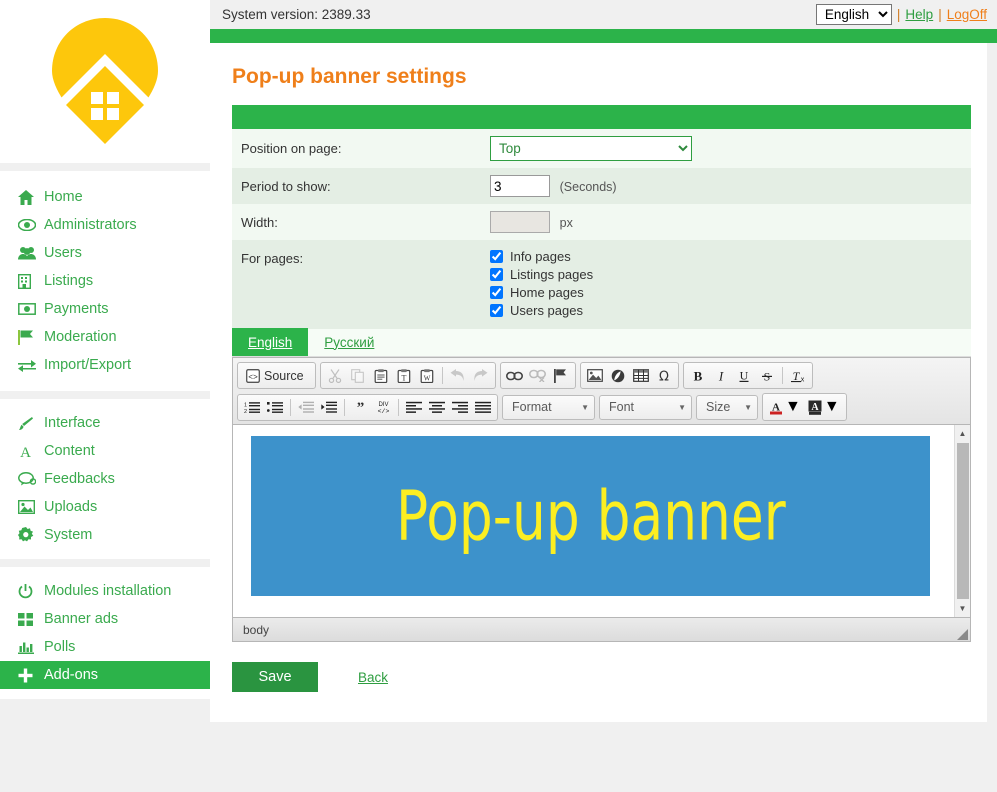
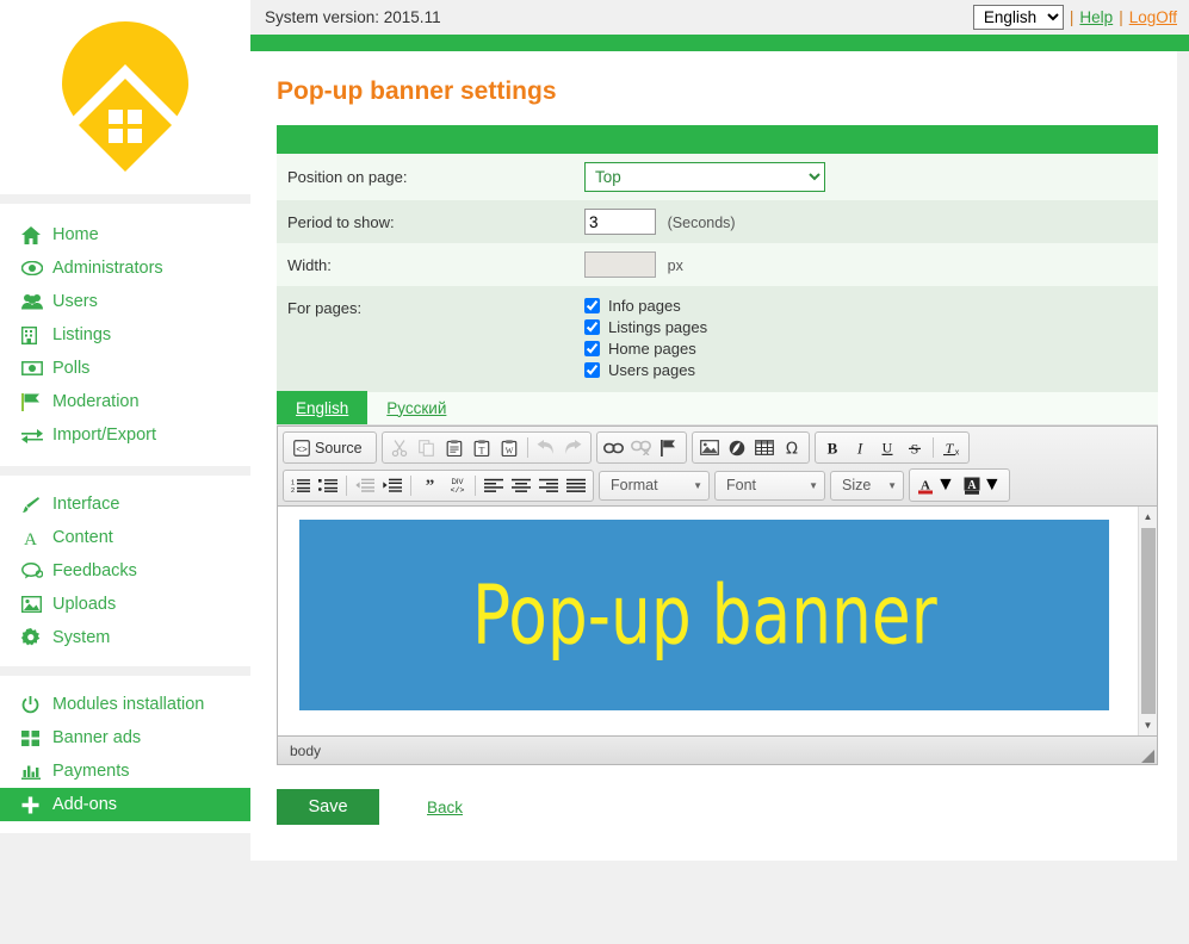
  Home
  Administrators
  Users
  Listings
- Payments
+ Polls
  Moderation
  Import/Export
  Interface
  A
  Content
  Feedbacks
  Uploads
  System
  Modules installation
  Banner ads
- Polls
+ Payments
  Add-ons
- System version: 2389.33
+ System version: 2015.11
  English
  |
  Help
  |
  LogOff
  Pop-up banner settings
  Position on page:	Top
  Period to show:	3 (Seconds)
  Width:	px
  For pages:	Info pages Listings pages Home pages Users pages
  English
  Русский
  <>
  Source
  T
  W
  Ω
  B
  I
  U
  T
  ”
  Format
  ▼
  Font
  ▼
  Size
  ▼
  A
  ▼
  A
  ▼
  Pop-up banner
  ▲
  ▼
  body
  Save
  Back
